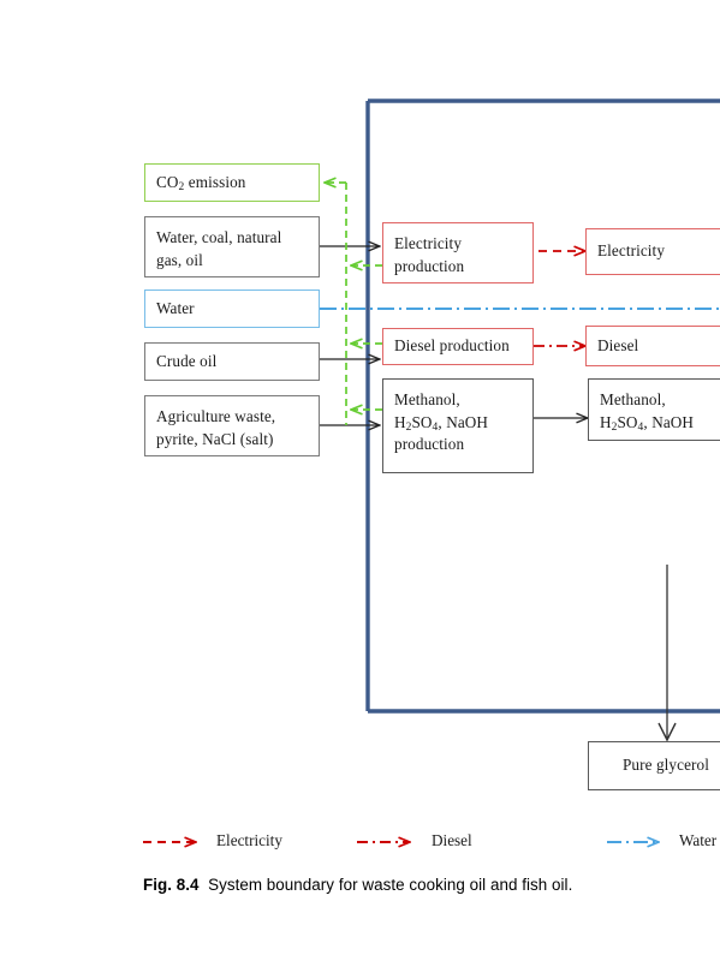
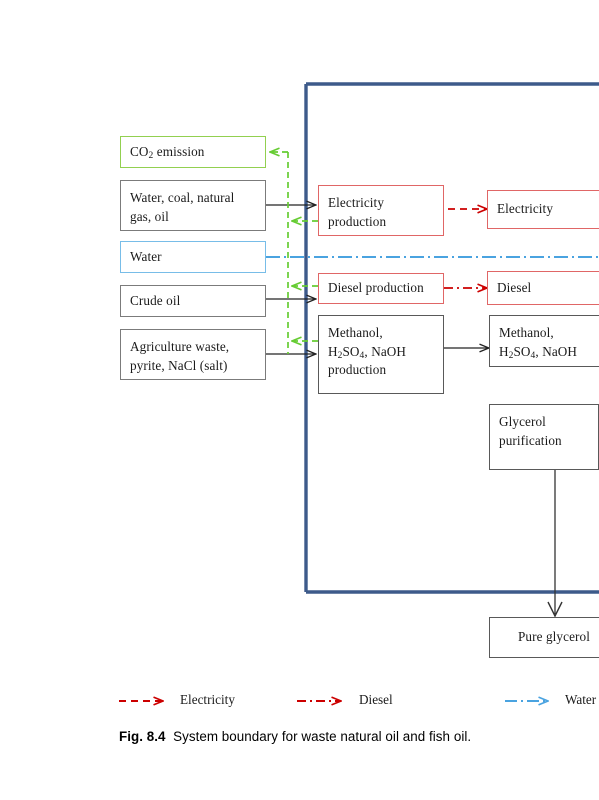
  CO2 emission
  Water, coal, natural
  gas, oil
  Water
  Crude oil
  Agriculture waste,
  pyrite, NaCl (salt)
  Electricity
  production
  Diesel production
  Methanol,
  H2SO4, NaOH
  production
+ Glycerol
+ purification
  Electricity
  Diesel
  Methanol,
  H2SO4, NaOH
  Pure glycerol
  Electricity
  Diesel
  Water
- Fig. 8.4 System boundary for waste cooking oil and fish oil.
+ Fig. 8.4 System boundary for waste natural oil and fish oil.
